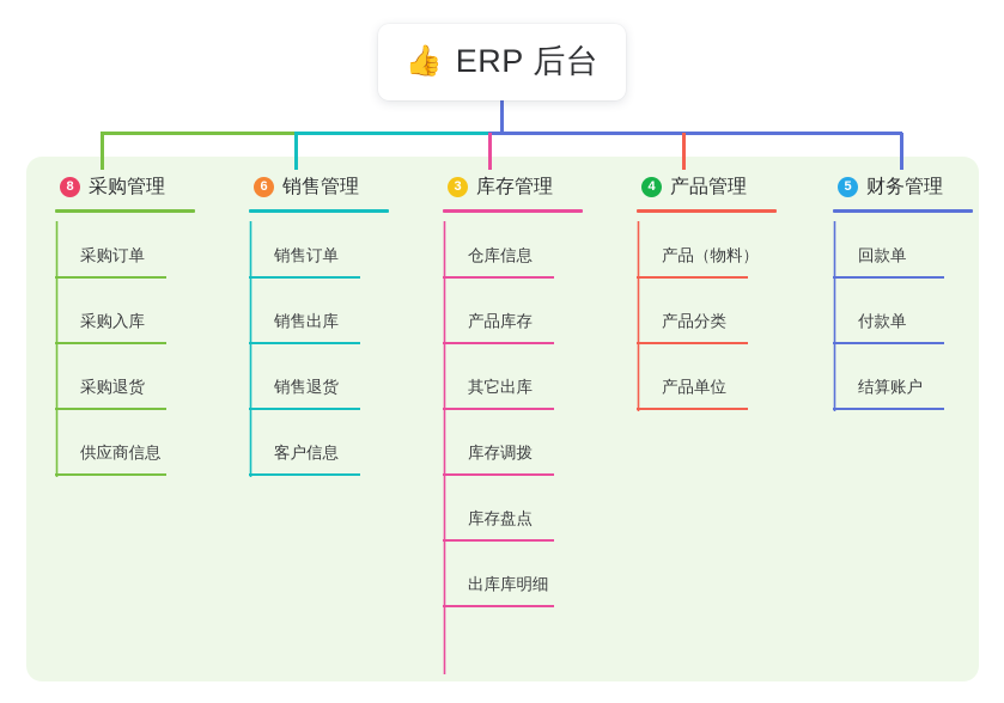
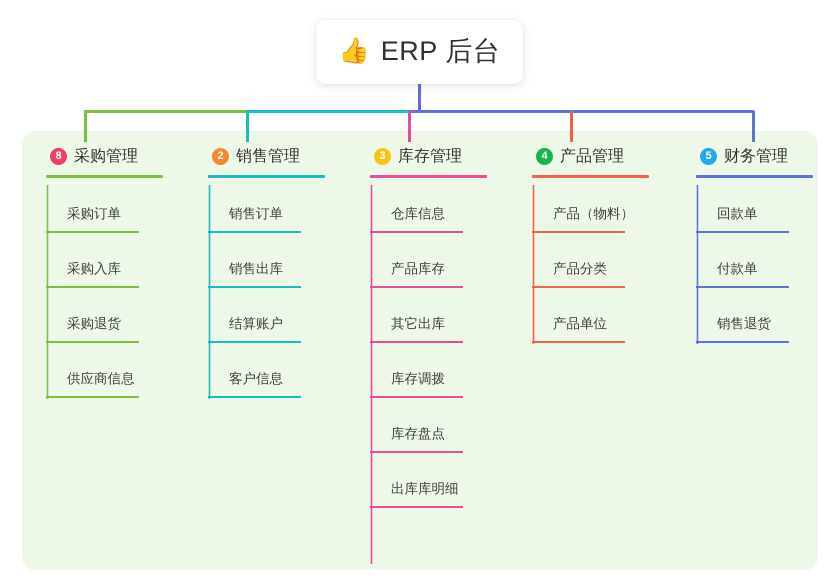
  👍
  ERP 后台
  8
  采购管理
  采购订单
  采购入库
  采购退货
  供应商信息
- 6
+ 2
  销售管理
  销售订单
  销售出库
- 销售退货
+ 结算账户
  客户信息
  3
  库存管理
  仓库信息
  产品库存
  其它出库
  库存调拨
  库存盘点
  出库库明细
  4
  产品管理
  产品（物料）
  产品分类
  产品单位
  5
  财务管理
  回款单
  付款单
- 结算账户
+ 销售退货
